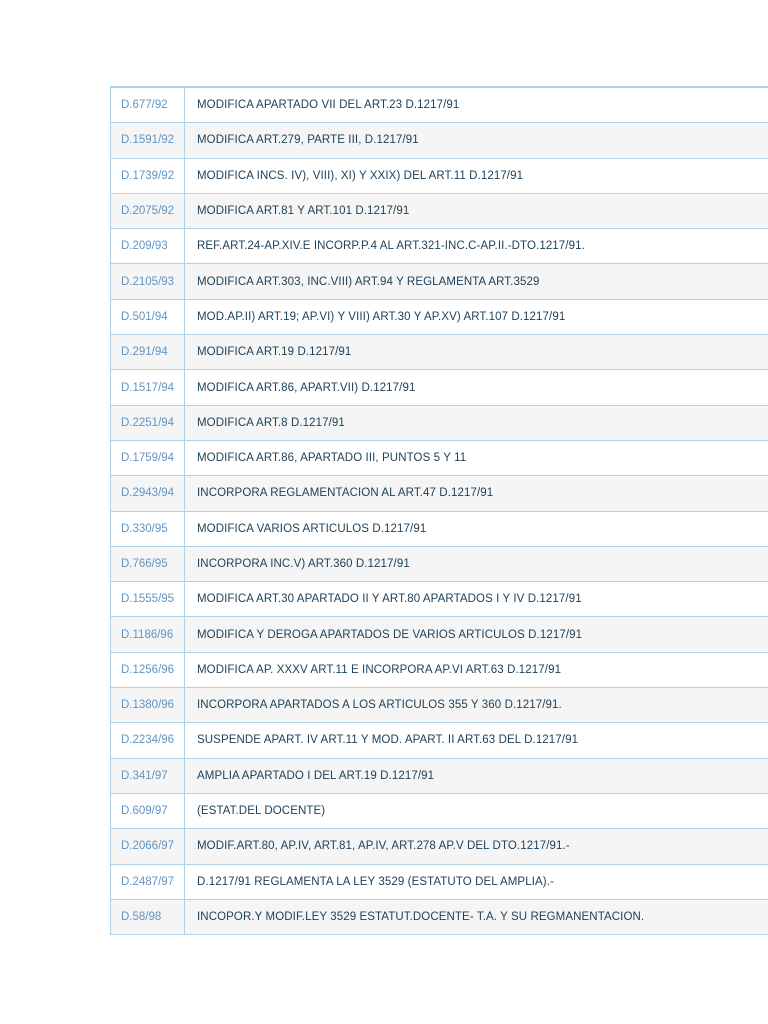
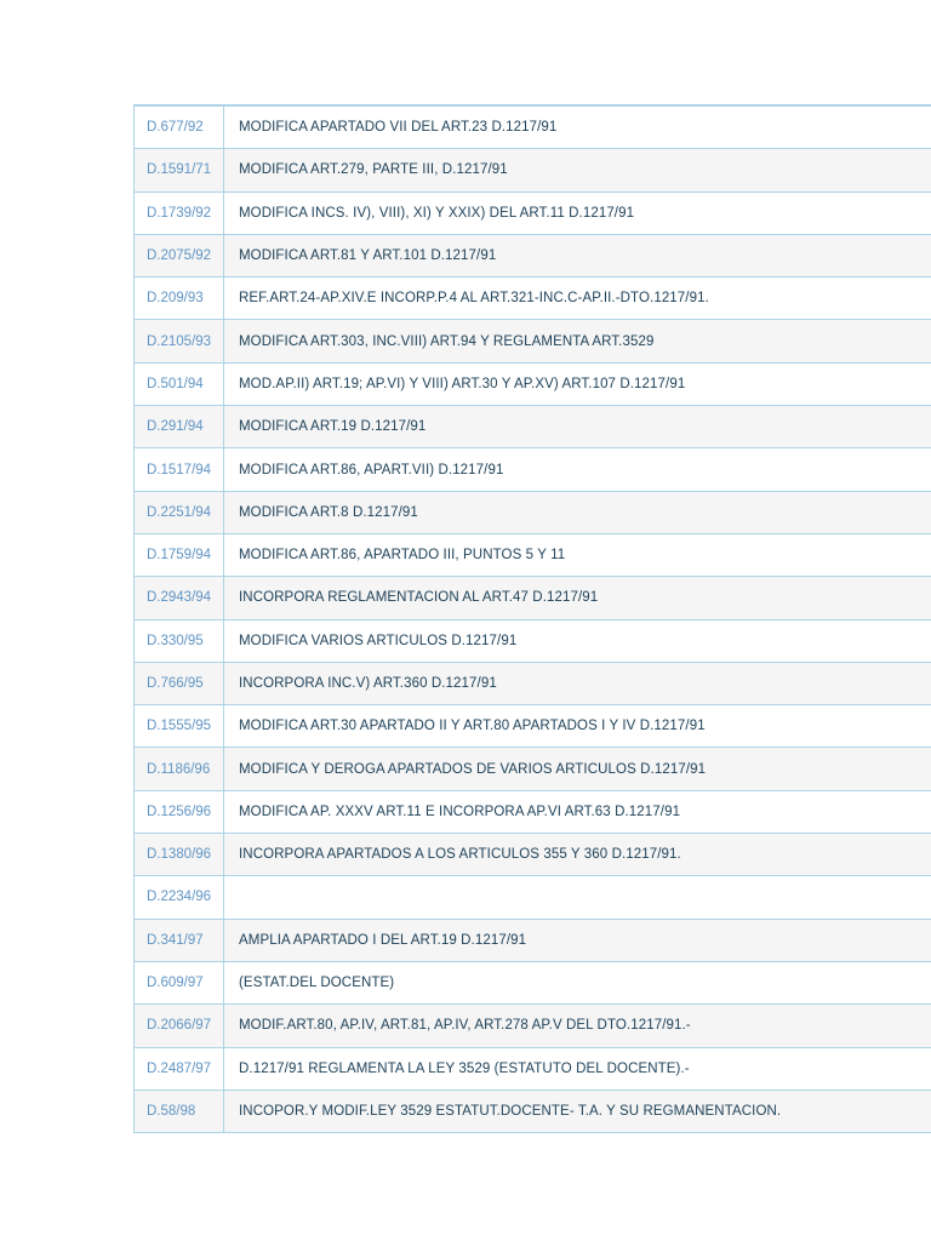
  D.677/92
  MODIFICA APARTADO VII DEL ART.23 D.1217/91
- D.1591/92
+ D.1591/71
  MODIFICA ART.279, PARTE III, D.1217/91
  D.1739/92
  MODIFICA INCS. IV), VIII), XI) Y XXIX) DEL ART.11 D.1217/91
  D.2075/92
  MODIFICA ART.81 Y ART.101 D.1217/91
  D.209/93
  REF.ART.24-AP.XIV.E INCORP.P.4 AL ART.321-INC.C-AP.II.-DTO.1217/91.
  D.2105/93
  MODIFICA ART.303, INC.VIII) ART.94 Y REGLAMENTA ART.3529
  D.501/94
  MOD.AP.II) ART.19; AP.VI) Y VIII) ART.30 Y AP.XV) ART.107 D.1217/91
  D.291/94
  MODIFICA ART.19 D.1217/91
  D.1517/94
  MODIFICA ART.86, APART.VII) D.1217/91
  D.2251/94
  MODIFICA ART.8 D.1217/91
  D.1759/94
  MODIFICA ART.86, APARTADO III, PUNTOS 5 Y 11
  D.2943/94
  INCORPORA REGLAMENTACION AL ART.47 D.1217/91
  D.330/95
  MODIFICA VARIOS ARTICULOS D.1217/91
  D.766/95
  INCORPORA INC.V) ART.360 D.1217/91
  D.1555/95
  MODIFICA ART.30 APARTADO II Y ART.80 APARTADOS I Y IV D.1217/91
  D.1186/96
  MODIFICA Y DEROGA APARTADOS DE VARIOS ARTICULOS D.1217/91
  D.1256/96
  MODIFICA AP. XXXV ART.11 E INCORPORA AP.VI ART.63 D.1217/91
  D.1380/96
  INCORPORA APARTADOS A LOS ARTICULOS 355 Y 360 D.1217/91.
  D.2234/96
- SUSPENDE APART. IV ART.11 Y MOD. APART. II ART.63 DEL D.1217/91
  D.341/97
  AMPLIA APARTADO I DEL ART.19 D.1217/91
  D.609/97
  (ESTAT.DEL DOCENTE)
  D.2066/97
  MODIF.ART.80, AP.IV, ART.81, AP.IV, ART.278 AP.V DEL DTO.1217/91.-
  D.2487/97
- D.1217/91 REGLAMENTA LA LEY 3529 (ESTATUTO DEL AMPLIA).-
+ D.1217/91 REGLAMENTA LA LEY 3529 (ESTATUTO DEL DOCENTE).-
  D.58/98
  INCOPOR.Y MODIF.LEY 3529 ESTATUT.DOCENTE- T.A. Y SU REGMANENTACION.
